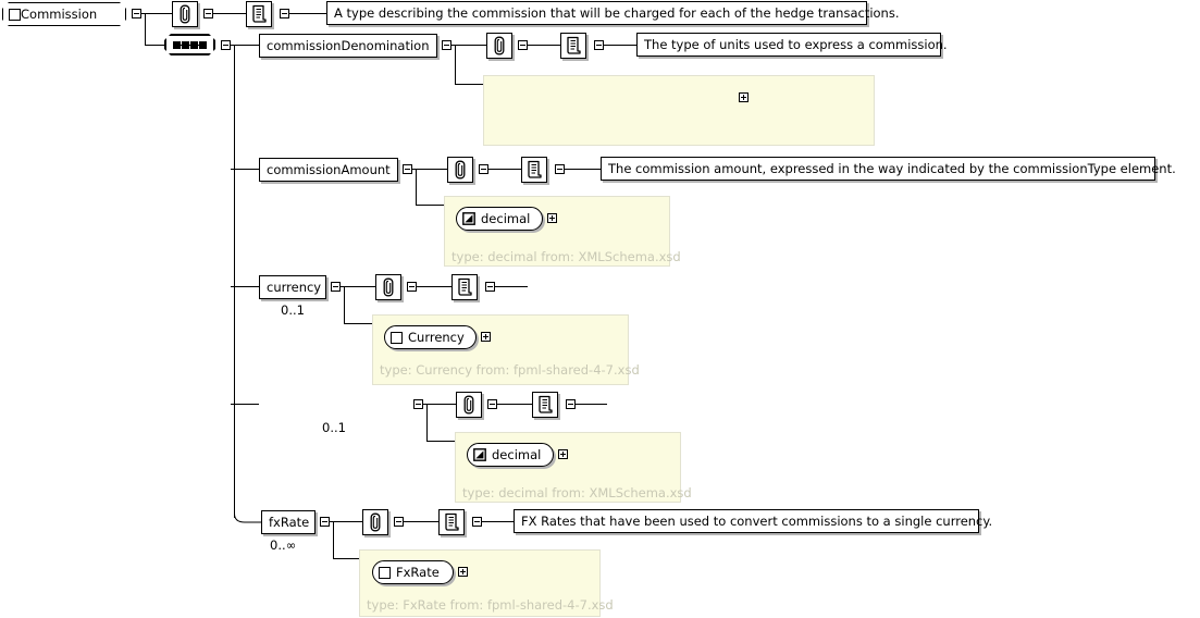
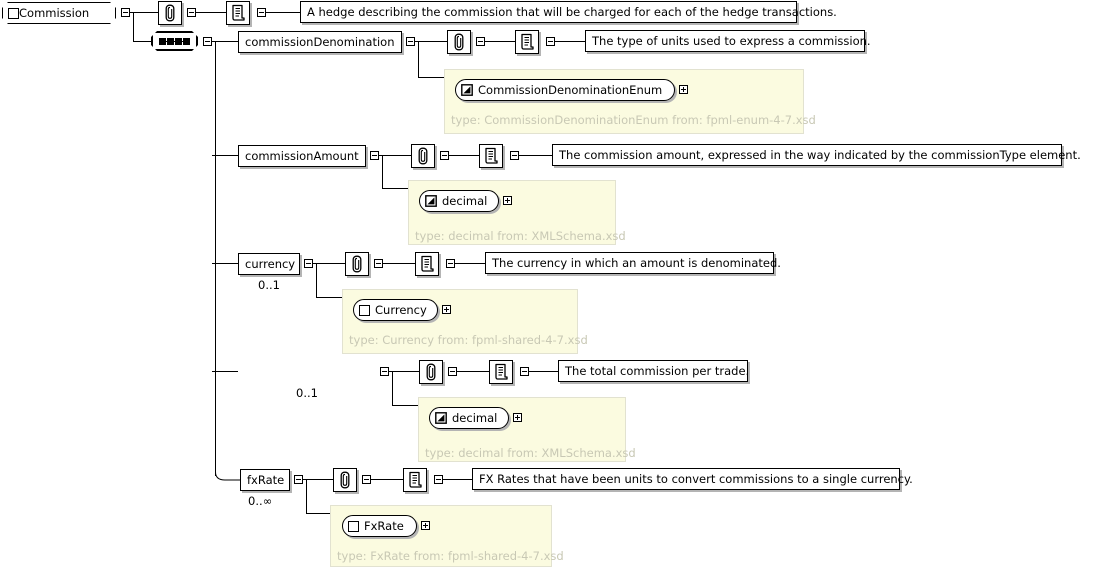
  Commission
- A type describing the commission that will be charged for each of the hedge transactions.
+ A hedge describing the commission that will be charged for each of the hedge transactions.
  commissionDenomination
  The type of units used to express a commission.
+ CommissionDenominationEnum
+ type: CommissionDenominationEnum from: fpml-enum-4-7.xsd
  commissionAmount
  The commission amount, expressed in the way indicated by the commissionType element.
  decimal
  type: decimal from: XMLSchema.xsd
  currency
  0..1
+ The currency in which an amount is denominated.
  Currency
  type: Currency from: fpml-shared-4-7.xsd
  0..1
+ The total commission per trade.
  decimal
  type: decimal from: XMLSchema.xsd
  fxRate
  0..∞
- FX Rates that have been used to convert commissions to a single currency.
+ FX Rates that have been units to convert commissions to a single currency.
  FxRate
  type: FxRate from: fpml-shared-4-7.xsd
